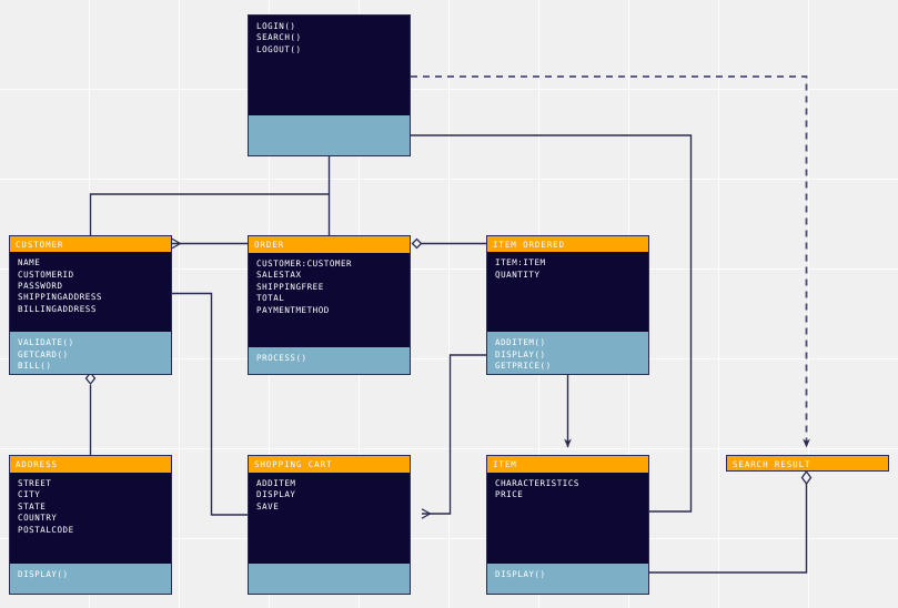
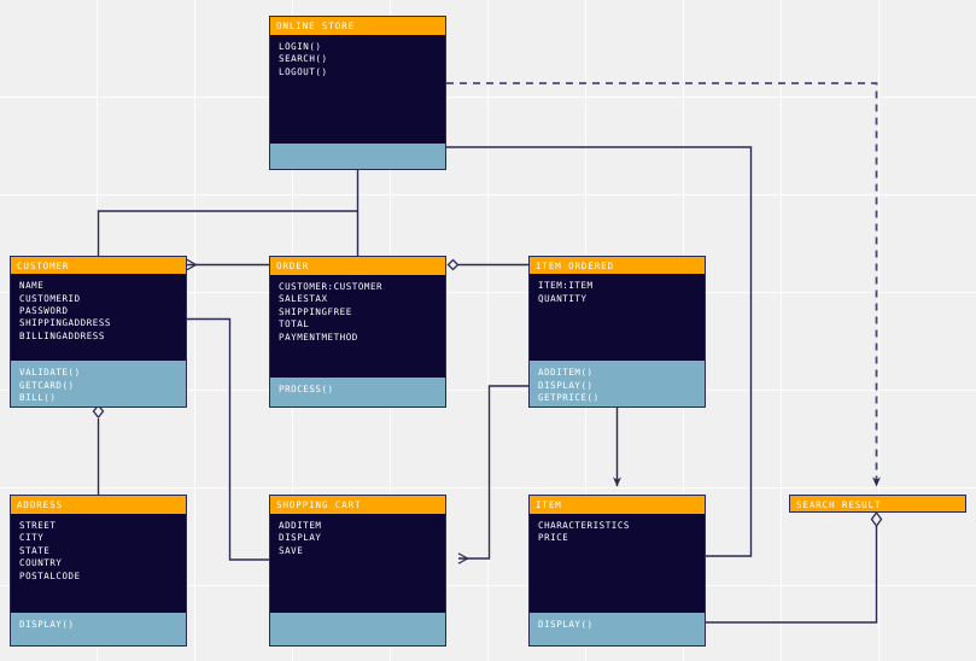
+ ONLINE STORE
  LOGIN()
  SEARCH()
  LOGOUT()
  CUSTOMER
  NAME
  CUSTOMERID
  PASSWORD
  SHIPPINGADDRESS
  BILLINGADDRESS
  VALIDATE()
  GETCARD()
  BILL()
  ORDER
  CUSTOMER:CUSTOMER
  SALESTAX
  SHIPPINGFREE
  TOTAL
  PAYMENTMETHOD
  PROCESS()
  ITEM ORDERED
  ITEM:ITEM
  QUANTITY
  ADDITEM()
  DISPLAY()
  GETPRICE()
  ADDRESS
  STREET
  CITY
  STATE
  COUNTRY
  POSTALCODE
  DISPLAY()
  SHOPPING CART
  ADDITEM
  DISPLAY
  SAVE
  ITEM
  CHARACTERISTICS
  PRICE
  DISPLAY()
  SEARCH RESULT
